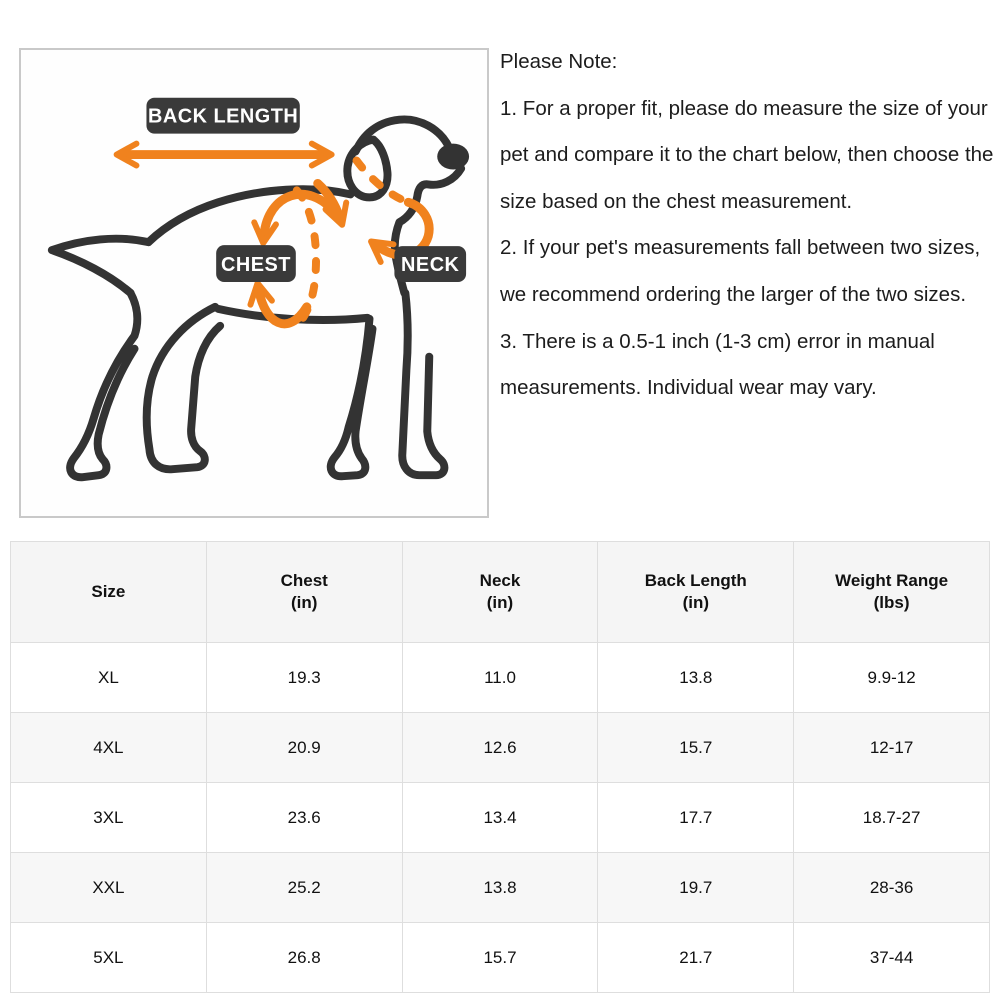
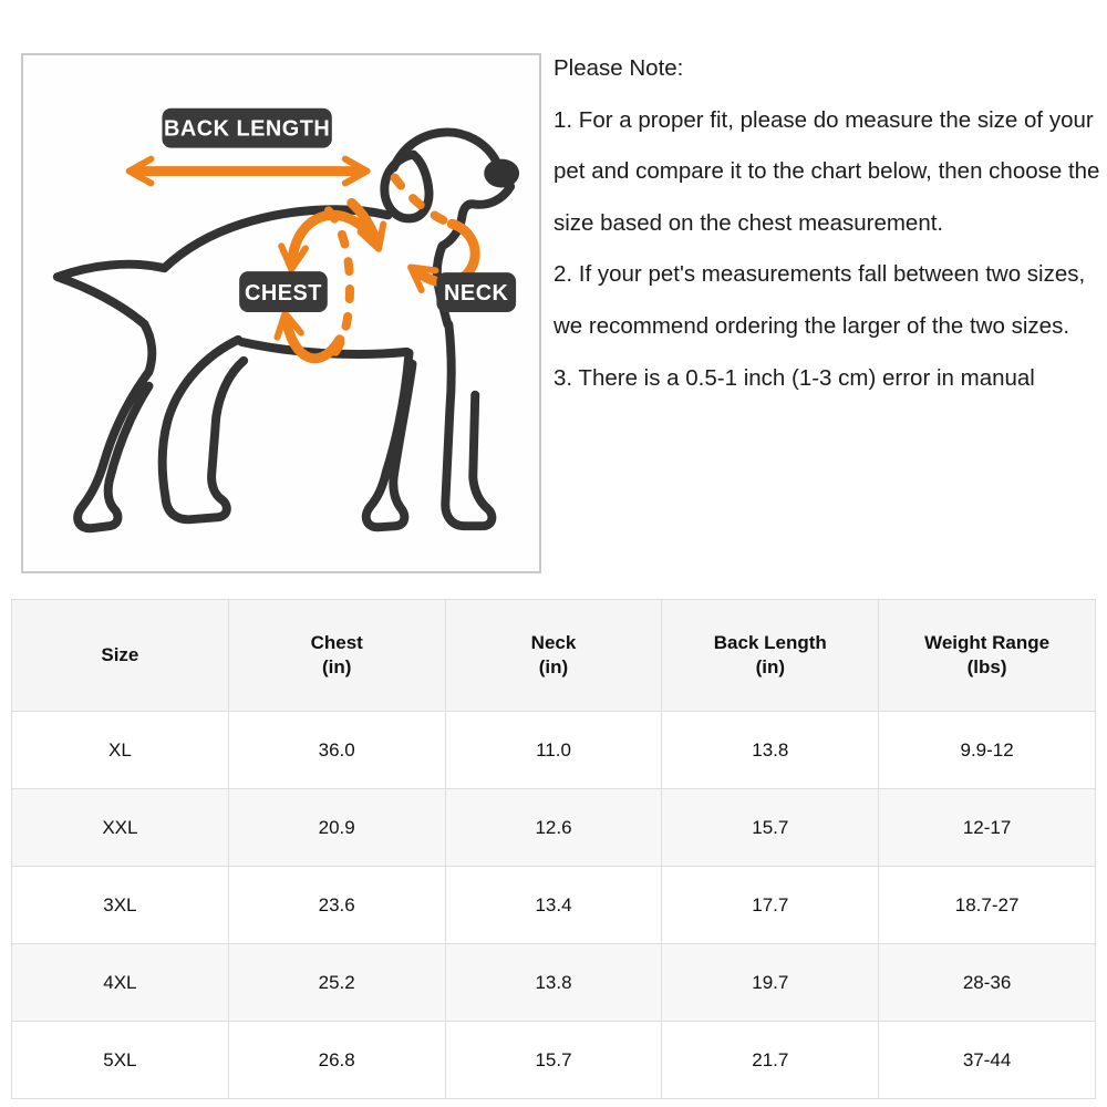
  BACK LENGTH
  CHEST
  NECK
  Please Note:
  1. For a proper fit, please do measure the size of your
  pet and compare it to the chart below, then choose the
  size based on the chest measurement.
  2. If your pet's measurements fall between two sizes,
  we recommend ordering the larger of the two sizes.
  3. There is a 0.5-1 inch (1-3 cm) error in manual
- measurements. Individual wear may vary.
  Size	Chest (in)	Neck (in)	Back Length (in)	Weight Range (lbs)
- XL	19.3	11.0	13.8	9.9-12
+ XL	36.0	11.0	13.8	9.9-12
- 4XL	20.9	12.6	15.7	12-17
+ XXL	20.9	12.6	15.7	12-17
  3XL	23.6	13.4	17.7	18.7-27
- XXL	25.2	13.8	19.7	28-36
+ 4XL	25.2	13.8	19.7	28-36
  5XL	26.8	15.7	21.7	37-44
